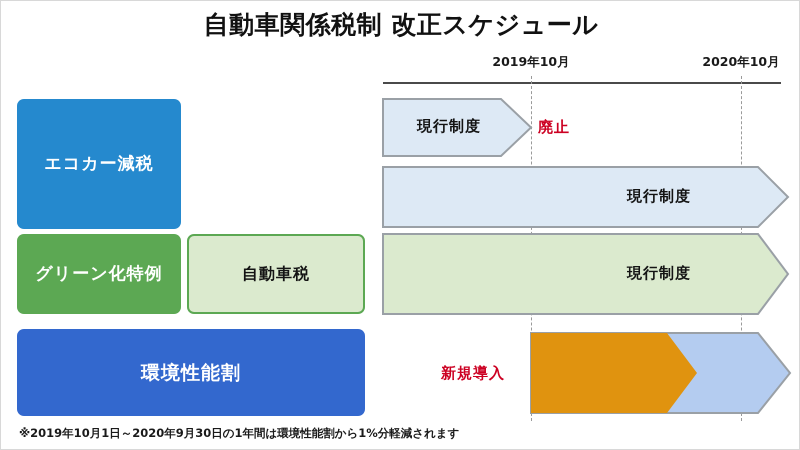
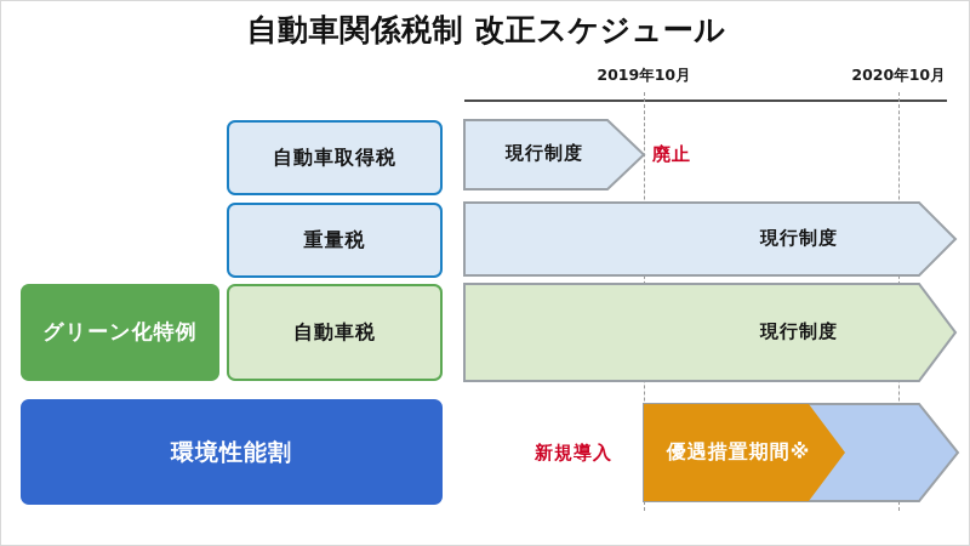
  自動車関係税制 改正スケジュール
  2019年10月
  2020年10月
- エコカー減税
  グリーン化特例
  環境性能割
+ 自動車取得税
+ 重量税
  自動車税
  現行制度
  現行制度
  現行制度
+ 優遇措置期間※
  廃止
  新規導入
- ※2019年10月1日～2020年9月30日の1年間は環境性能割から1%分軽減されます
